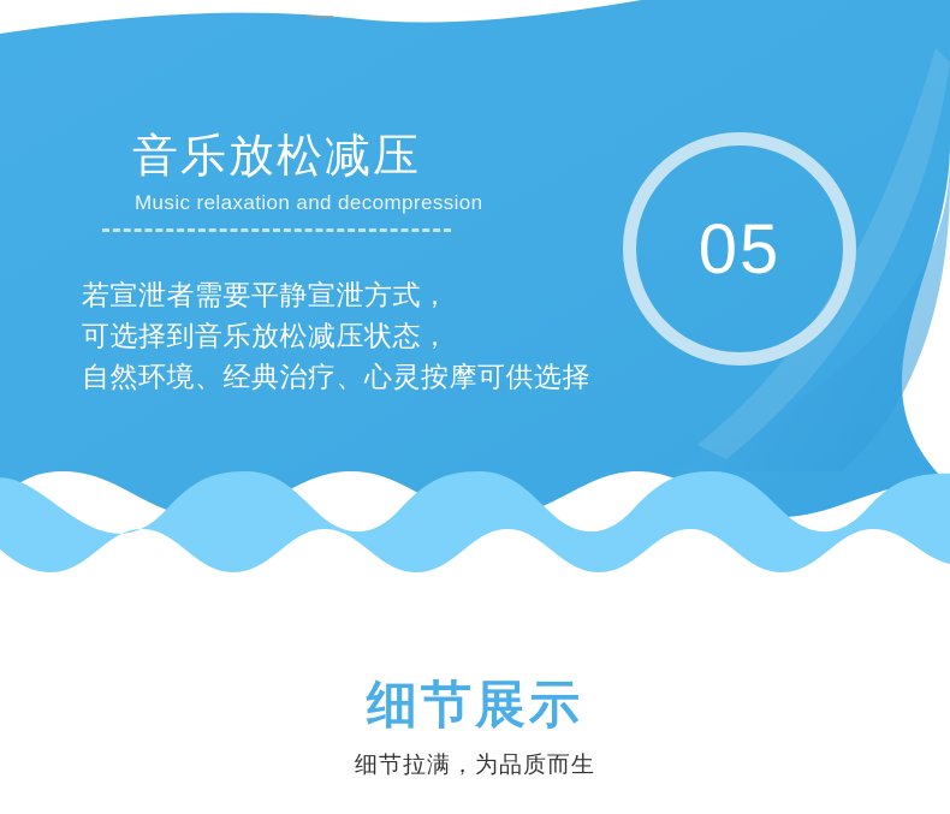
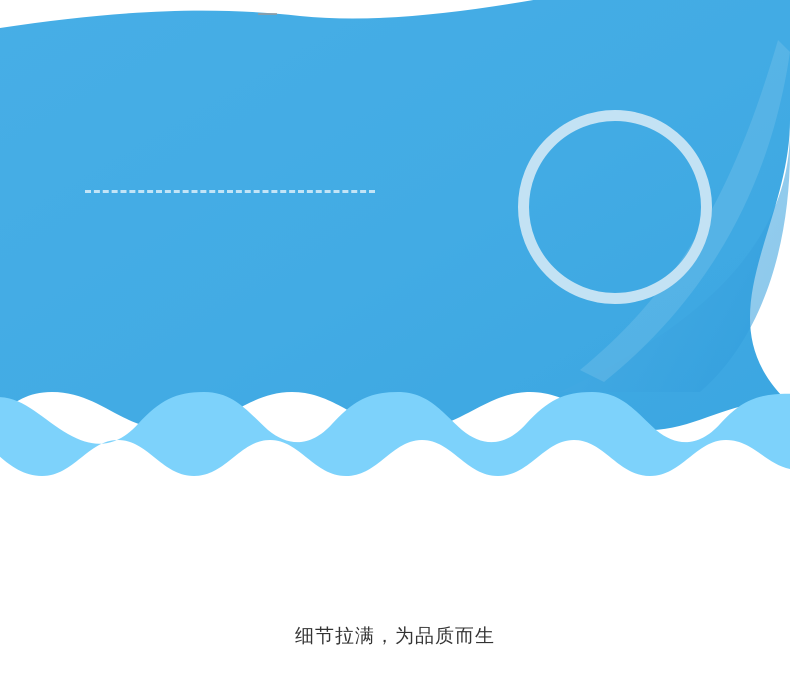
- 音乐放松减压
- Music relaxation and decompression
- 若宣泄者需要平静宣泄方式，
- 可选择到音乐放松减压状态，
- 自然环境、经典治疗、心灵按摩可供选择
- 05
- 细节展示
  细节拉满，为品质而生
